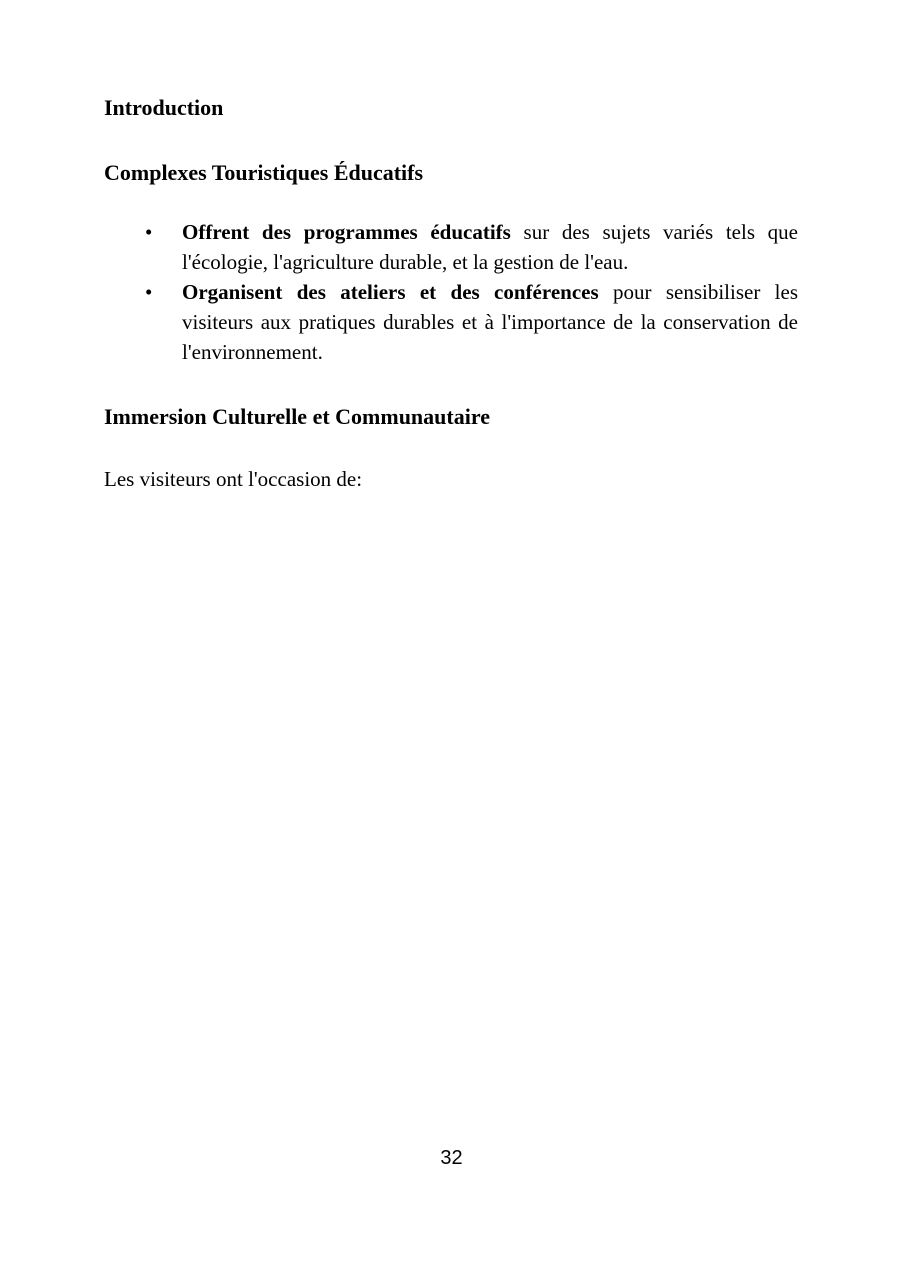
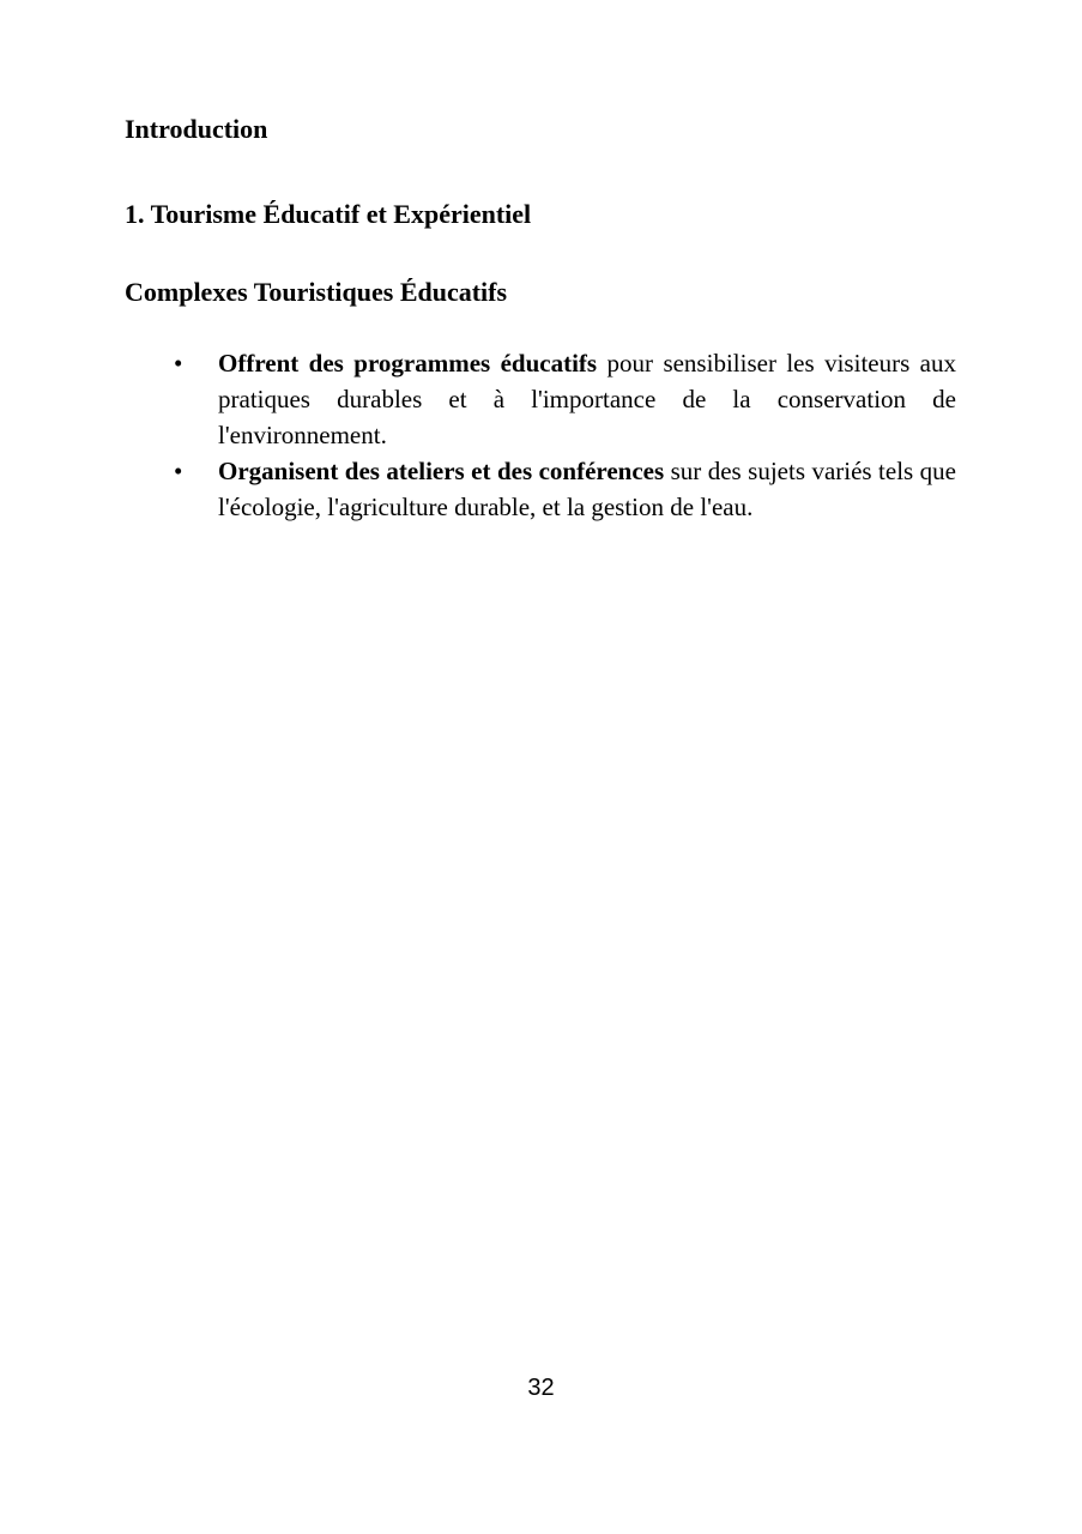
  Introduction
+ 1. Tourisme Éducatif et Expérientiel
  Complexes Touristiques Éducatifs
  •
- Offrent des programmes éducatifs sur des sujets variés tels que l'écologie, l'agriculture durable, et la gestion de l'eau.
+ Offrent des programmes éducatifs pour sensibiliser les visiteurs aux pratiques durables et à l'importance de la conservation de l'environnement.
  •
- Organisent des ateliers et des conférences pour sensibiliser les visiteurs aux pratiques durables et à l'importance de la conservation de l'environnement.
+ Organisent des ateliers et des conférences sur des sujets variés tels que l'écologie, l'agriculture durable, et la gestion de l'eau.
- Immersion Culturelle et Communautaire
- Les visiteurs ont l'occasion de:
  32
